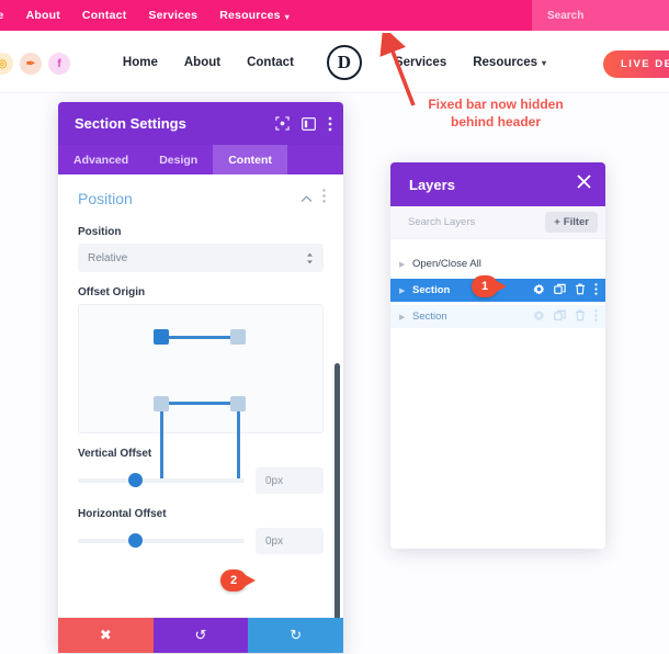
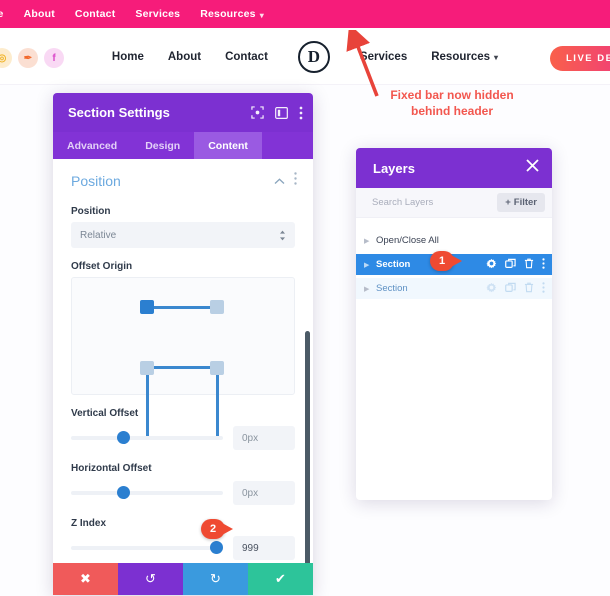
  About
  Contact
  Services
  Resources
  ▾
- Search
  ◎
  ✒
  f
  Home
  About
  Contact
  D
  Services
  Resources
  ▾
  LIVE D
  Fixed bar now hidden
  behind header
  Section Settings
  Advanced
  Design
  Content
  Position
  Position
  Relative
  Offset Origin
  Vertical Offset
  0px
  Horizontal Offset
  0px
+ Z Index
+ 999
  ✖
  ↺
  ↻
+ ✔
  2
  Layers
  Search Layers
  +
  Filter
  Open/Close All
  Section
  Section
  1
